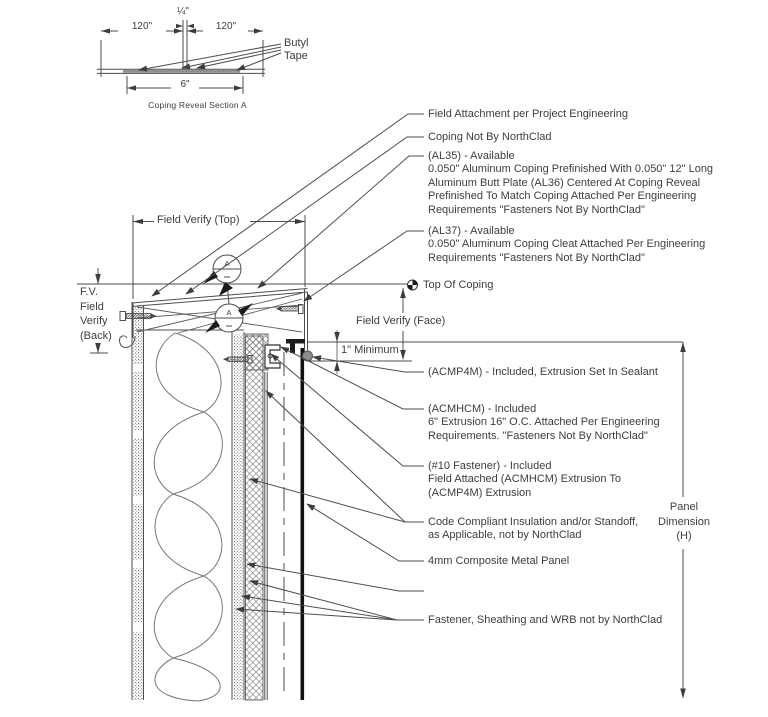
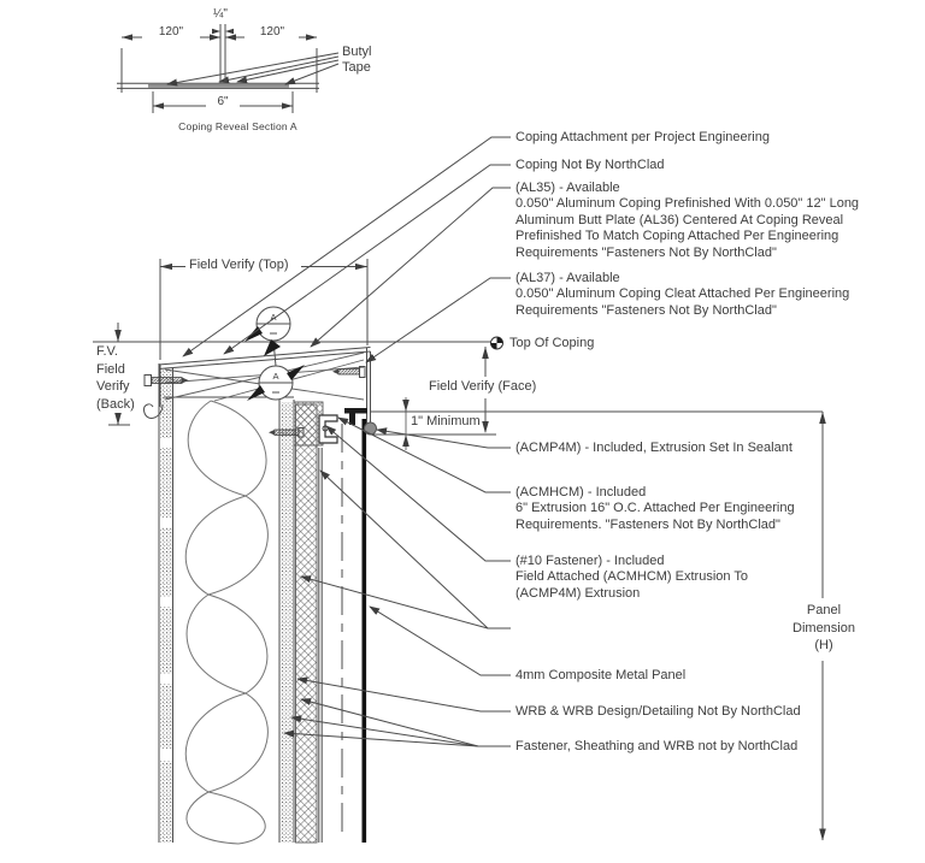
  A
  A
  120"
  ¼"
  120"
  6"
  Butyl
  Tape
  Coping Reveal Section A
  Field Verify (Top)
  F.V.
  Field
  Verify
  (Back)
  Field Verify (Face)
  1" Minimum
  Top Of Coping
  Panel
  Dimension
  (H)
- Field Attachment per Project Engineering
+ Coping Attachment per Project Engineering
  Coping Not By NorthClad
  (AL35) - Available
  0.050" Aluminum Coping Prefinished With 0.050" 12" Long
  Aluminum Butt Plate (AL36) Centered At Coping Reveal
  Prefinished To Match Coping Attached Per Engineering
  Requirements "Fasteners Not By NorthClad"
  (AL37) - Available
  0.050" Aluminum Coping Cleat Attached Per Engineering
  Requirements "Fasteners Not By NorthClad"
  (ACMP4M) - Included, Extrusion Set In Sealant
  (ACMHCM) - Included
  6" Extrusion 16" O.C. Attached Per Engineering
  Requirements. "Fasteners Not By NorthClad"
  (#10 Fastener) - Included
  Field Attached (ACMHCM) Extrusion To
  (ACMP4M) Extrusion
- Code Compliant Insulation and/or Standoff,
- as Applicable, not by NorthClad
  4mm Composite Metal Panel
+ WRB & WRB Design/Detailing Not By NorthClad
  Fastener, Sheathing and WRB not by NorthClad
